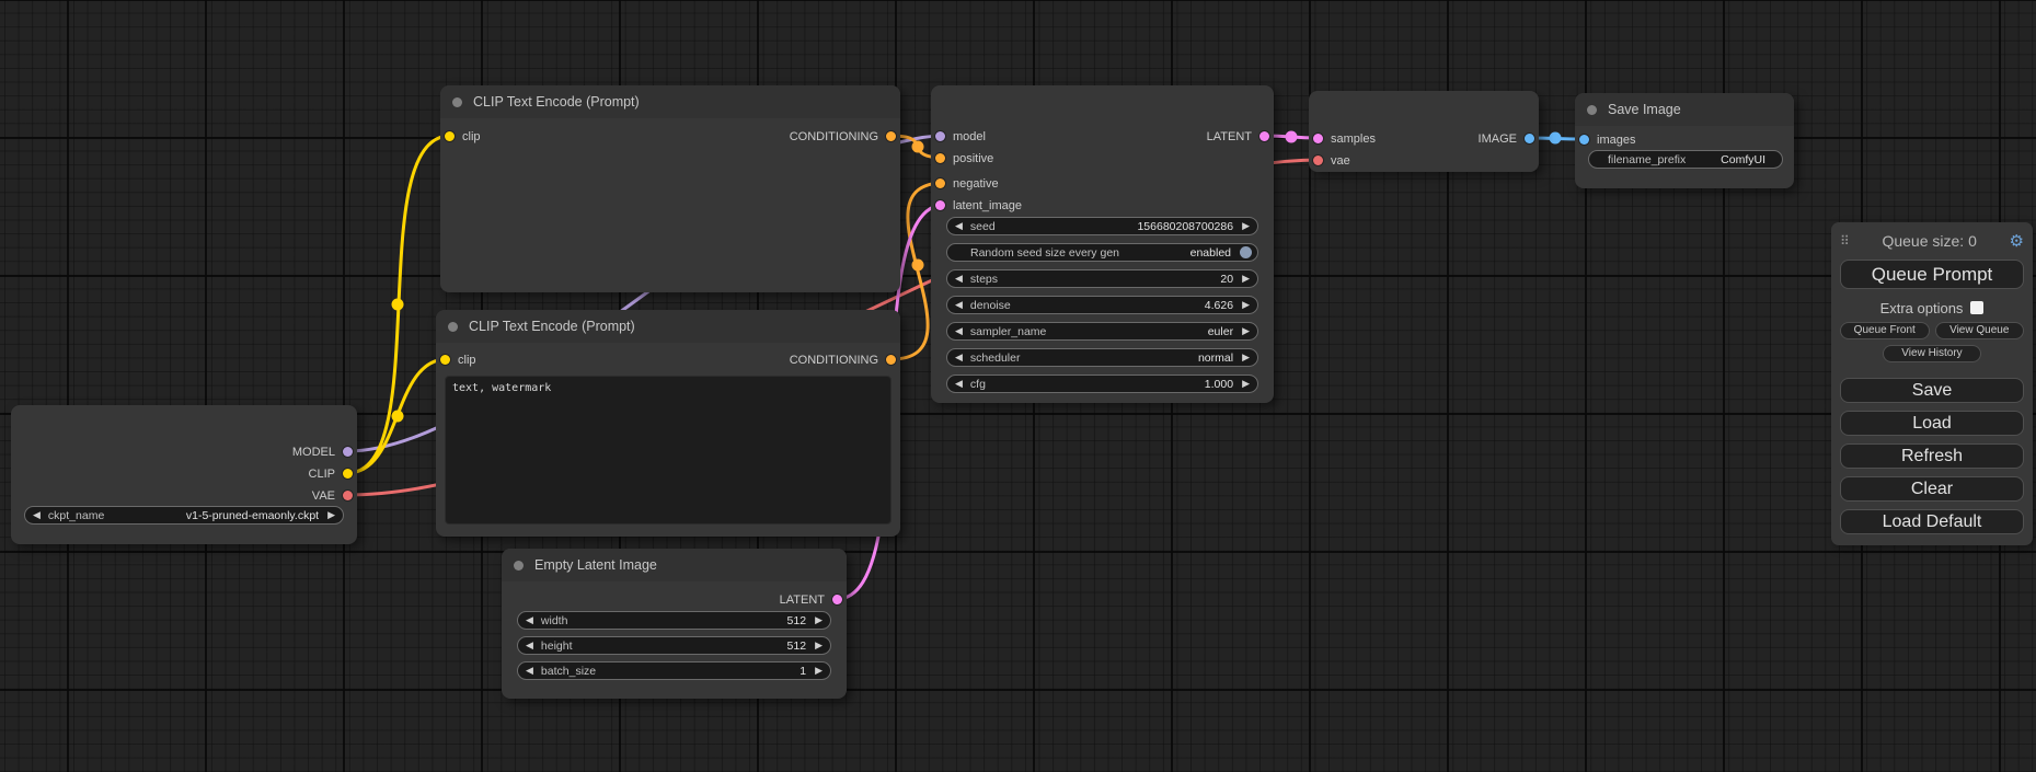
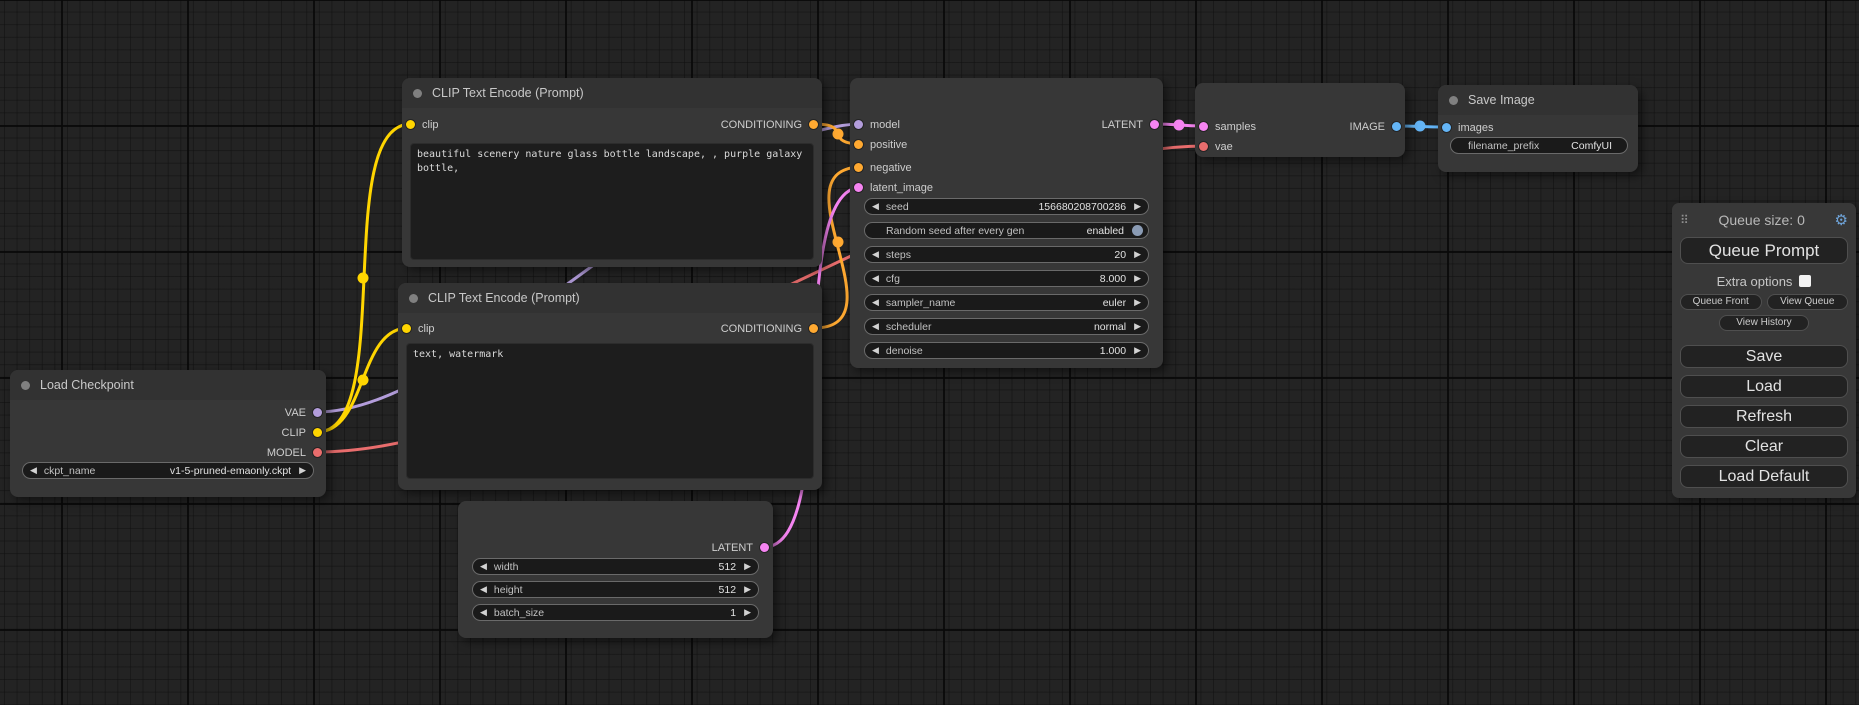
+ Load Checkpoint
- MODEL
+ VAE
  CLIP
- VAE
+ MODEL
  ◀
  ckpt_name
  v1-5-pruned-emaonly.ckpt
  ▶
  CLIP Text Encode (Prompt)
  clip
  CONDITIONING
+ beautiful scenery nature glass bottle landscape, , purple galaxy bottle,
  CLIP Text Encode (Prompt)
  clip
  CONDITIONING
  text, watermark
- Empty Latent Image
  LATENT
  ◀
  width
  512
  ▶
  ◀
  height
  512
  ▶
  ◀
  batch_size
  1
  ▶
  model
  positive
  negative
  latent_image
  LATENT
  ◀
  seed
  156680208700286
  ▶
- Random seed size every gen
+ Random seed after every gen
  enabled
  ◀
  steps
  20
  ▶
  ◀
- denoise
+ cfg
- 4.626
+ 8.000
  ▶
  ◀
  sampler_name
  euler
  ▶
  ◀
  scheduler
  normal
  ▶
  ◀
- cfg
+ denoise
  1.000
  ▶
  samples
  vae
  IMAGE
  Save Image
  images
  filename_prefix
  ComfyUI
  ⠿
  Queue size: 0
  ⚙
  Queue Prompt
  Extra options
  Queue Front
  View Queue
  View History
  Save
  Load
  Refresh
  Clear
  Load Default
